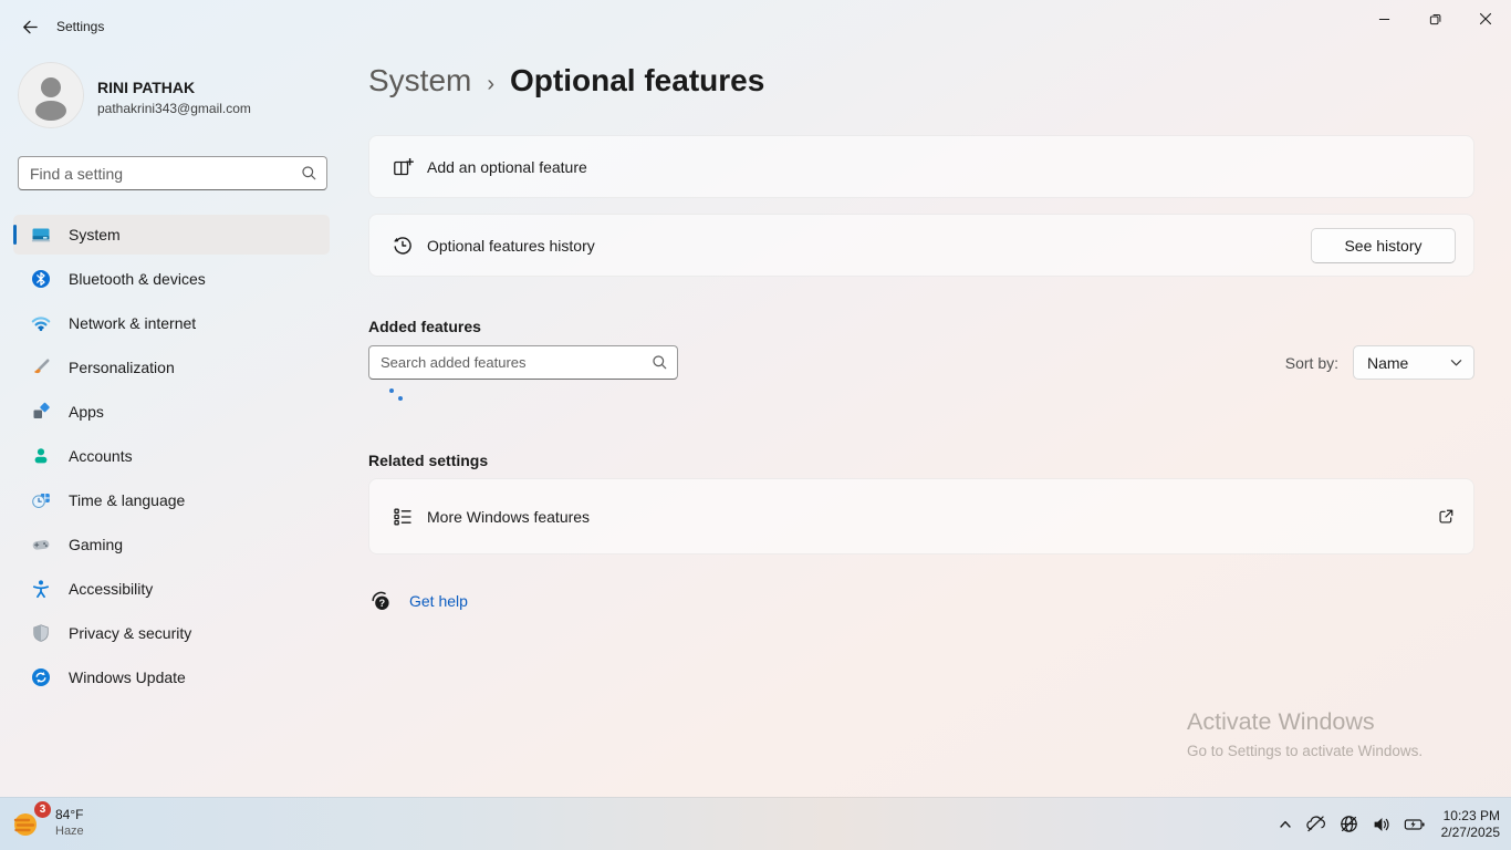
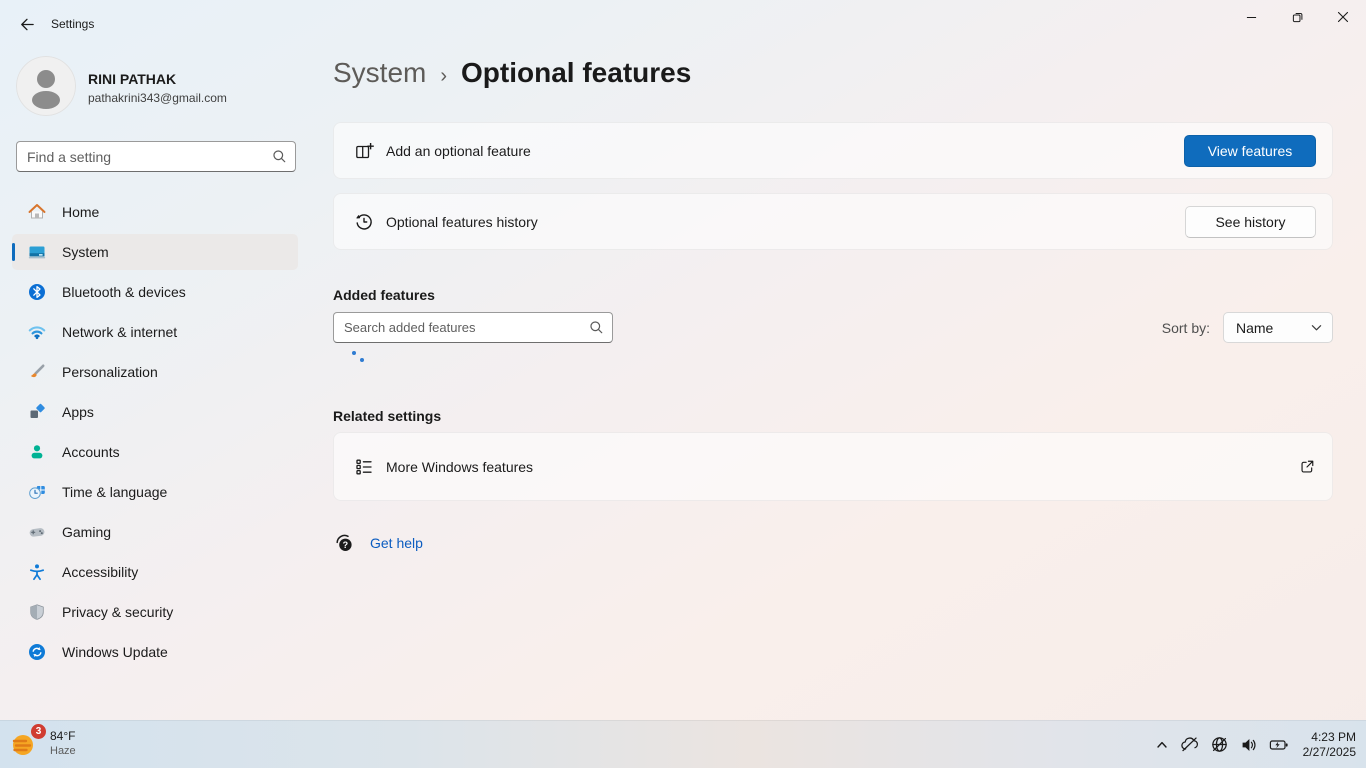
  Settings
  RINI PATHAK
  pathakrini343@gmail.com
  Find a setting
+ Home
  System
  Bluetooth & devices
  Network & internet
  Personalization
  Apps
  Accounts
  Time & language
  Gaming
  Accessibility
  Privacy & security
  Windows Update
  System
  ›
  Optional features
  Add an optional feature
+ View features
  Optional features history
  See history
  Added features
  Search added features
  Sort by:
  Name
  Related settings
  More Windows features
  ?
  Get help
- Activate Windows
- Go to Settings to activate Windows.
  3
  84°F
  Haze
- 10:23 PM
+ 4:23 PM
  2/27/2025
